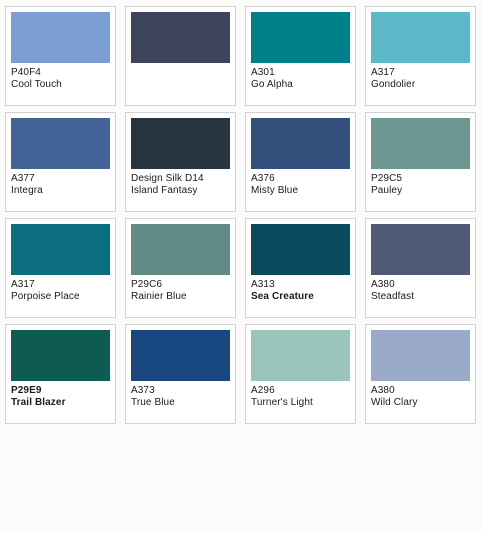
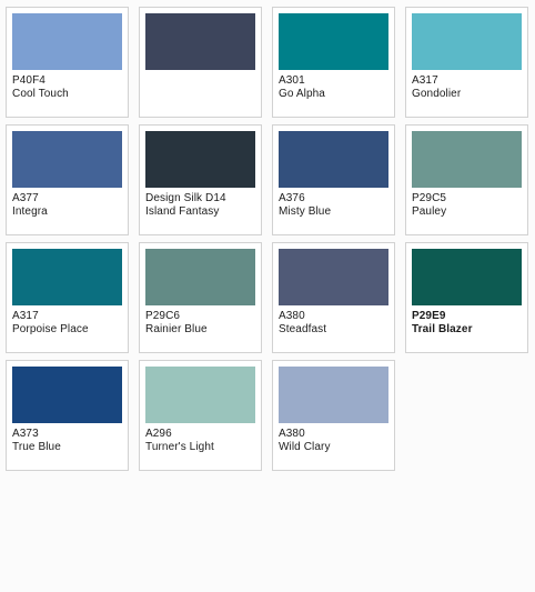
  P40F4
  Cool Touch
  A301
  Go Alpha
  A317
  Gondolier
  A377
  Integra
  Design Silk D14
  Island Fantasy
  A376
  Misty Blue
  P29C5
  Pauley
  A317
  Porpoise Place
  P29C6
  Rainier Blue
- A313
- Sea Creature
  A380
  Steadfast
  P29E9
  Trail Blazer
  A373
  True Blue
  A296
  Turner's Light
  A380
  Wild Clary
